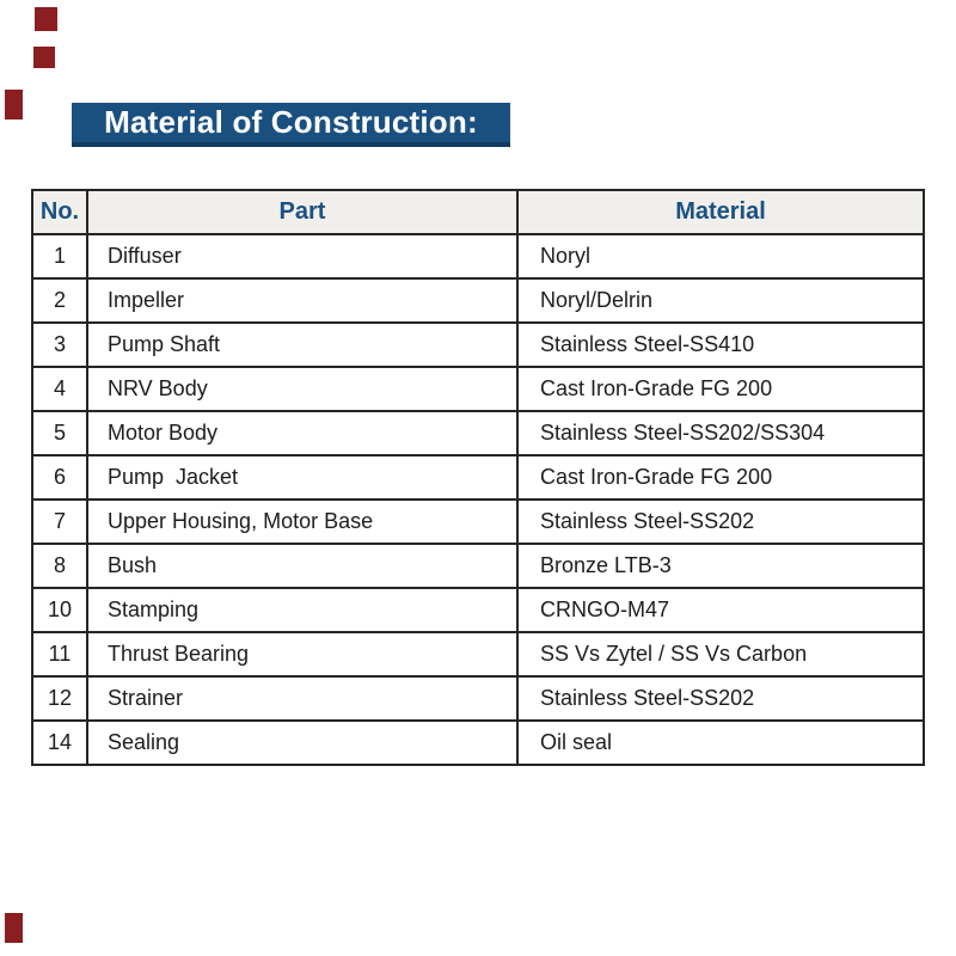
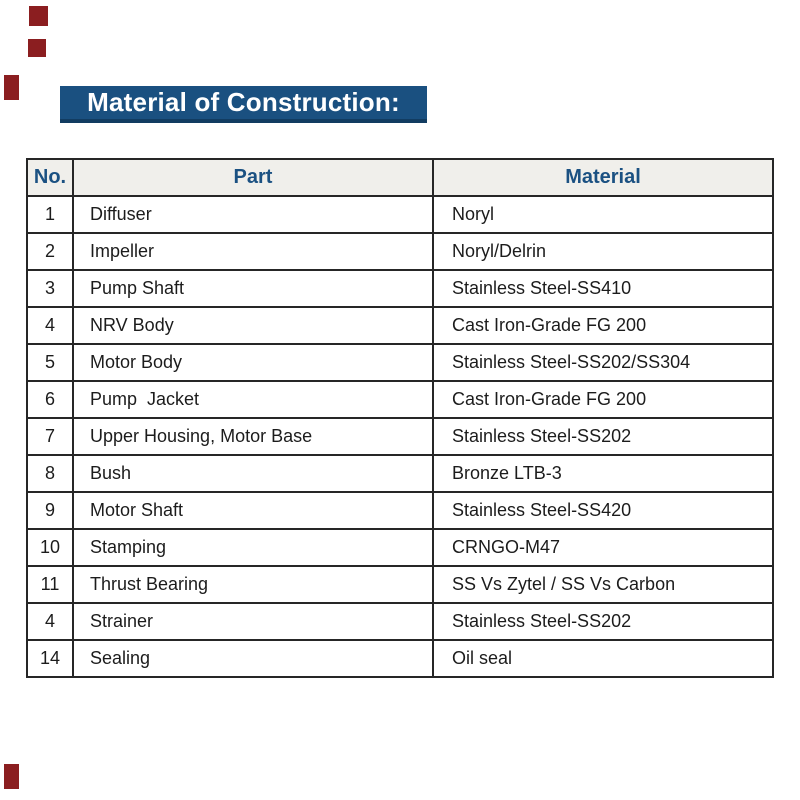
  Material of Construction:
  No.	Part	Material
  1	Diffuser	Noryl
  2	Impeller	Noryl/Delrin
  3	Pump Shaft	Stainless Steel-SS410
  4	NRV Body	Cast Iron-Grade FG 200
  5	Motor Body	Stainless Steel-SS202/SS304
  6	Pump Jacket	Cast Iron-Grade FG 200
  7	Upper Housing, Motor Base	Stainless Steel-SS202
  8	Bush	Bronze LTB-3
+ 9	Motor Shaft	Stainless Steel-SS420
  10	Stamping	CRNGO-M47
  11	Thrust Bearing	SS Vs Zytel / SS Vs Carbon
- 12	Strainer	Stainless Steel-SS202
+ 4	Strainer	Stainless Steel-SS202
  14	Sealing	Oil seal
